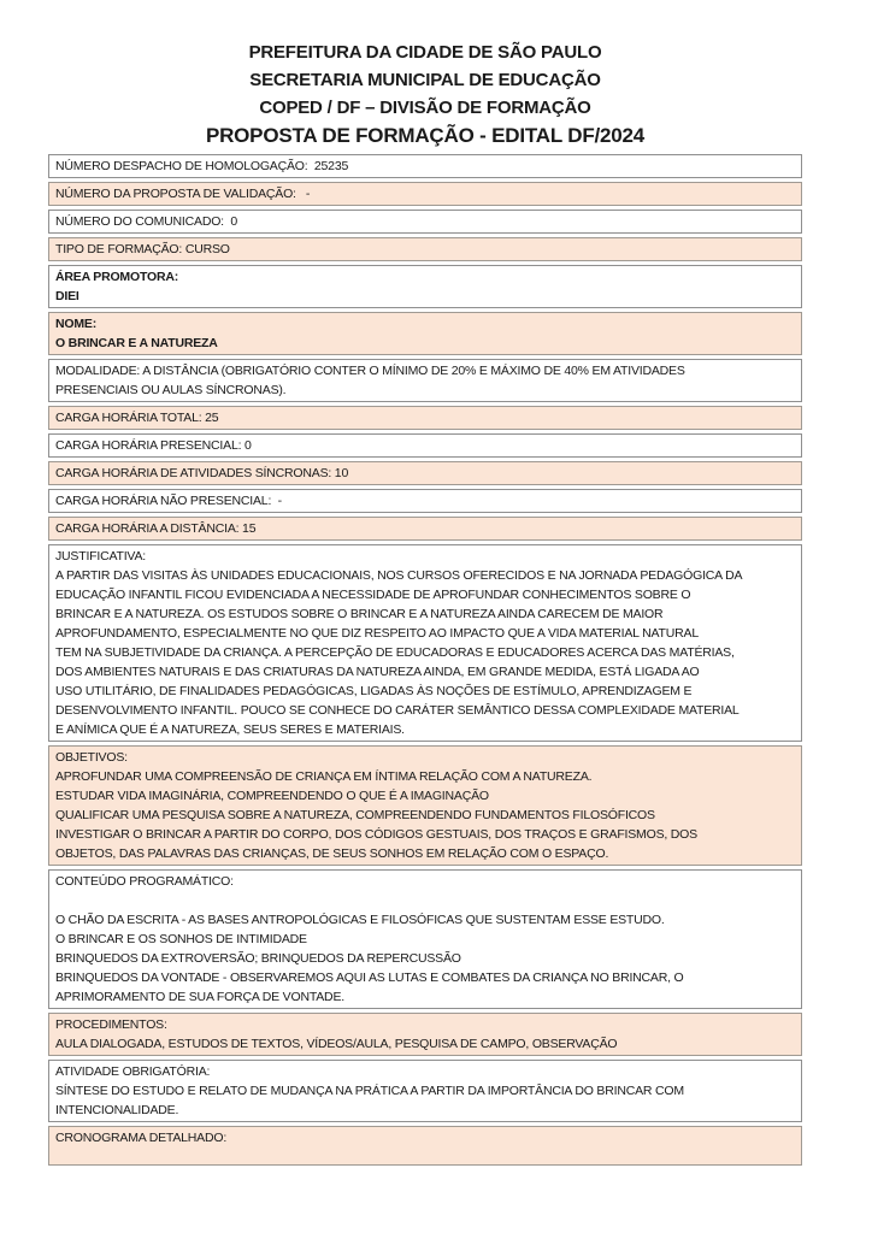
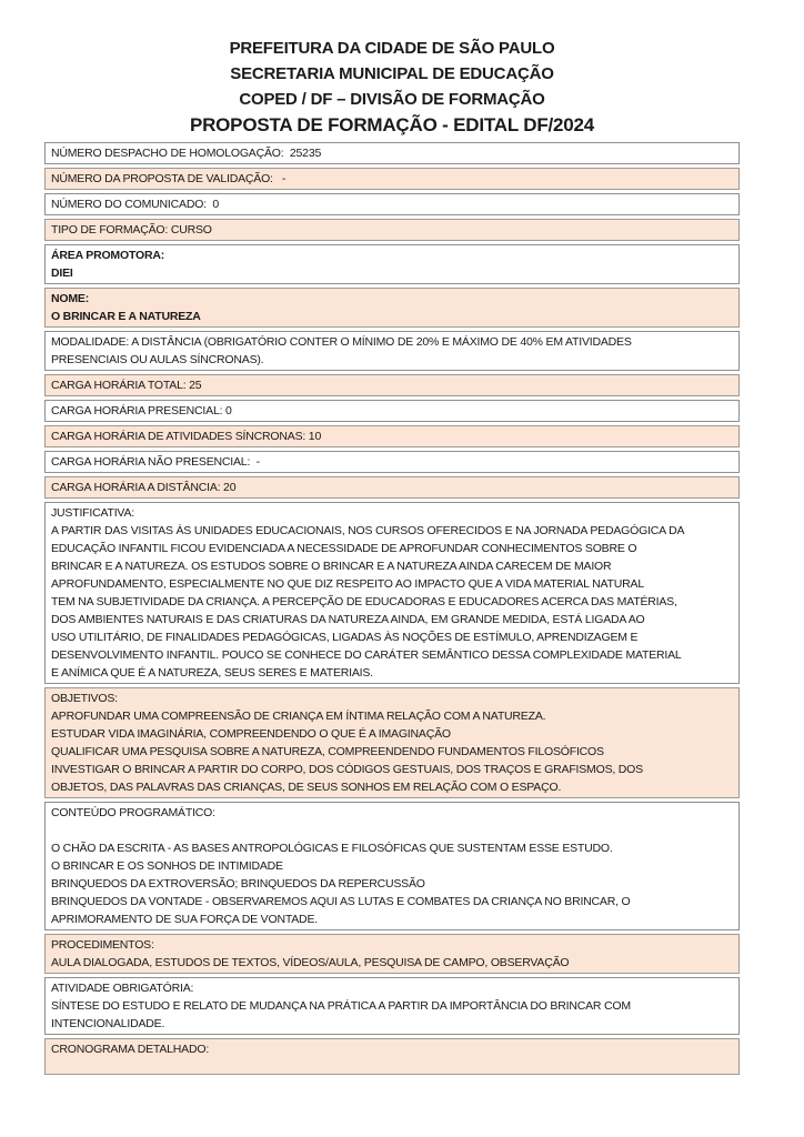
  PREFEITURA DA CIDADE DE SÃO PAULO
  SECRETARIA MUNICIPAL DE EDUCAÇÃO
  COPED / DF – DIVISÃO DE FORMAÇÃO
  PROPOSTA DE FORMAÇÃO - EDITAL DF/2024
  NÚMERO DESPACHO DE HOMOLOGAÇÃO: 25235
  NÚMERO DA PROPOSTA DE VALIDAÇÃO: -
  NÚMERO DO COMUNICADO: 0
  TIPO DE FORMAÇÃO: CURSO
  ÁREA PROMOTORA:
  DIEI
  NOME:
  O BRINCAR E A NATUREZA
  MODALIDADE: A DISTÂNCIA (OBRIGATÓRIO CONTER O MÍNIMO DE 20% E MÁXIMO DE 40% EM ATIVIDADES
  PRESENCIAIS OU AULAS SÍNCRONAS).
  CARGA HORÁRIA TOTAL: 25
  CARGA HORÁRIA PRESENCIAL: 0
  CARGA HORÁRIA DE ATIVIDADES SÍNCRONAS: 10
  CARGA HORÁRIA NÃO PRESENCIAL: -
- CARGA HORÁRIA A DISTÂNCIA: 15
+ CARGA HORÁRIA A DISTÂNCIA: 20
  JUSTIFICATIVA:
  A PARTIR DAS VISITAS ÀS UNIDADES EDUCACIONAIS, NOS CURSOS OFERECIDOS E NA JORNADA PEDAGÓGICA DA
  EDUCAÇÃO INFANTIL FICOU EVIDENCIADA A NECESSIDADE DE APROFUNDAR CONHECIMENTOS SOBRE O
  BRINCAR E A NATUREZA. OS ESTUDOS SOBRE O BRINCAR E A NATUREZA AINDA CARECEM DE MAIOR
  APROFUNDAMENTO, ESPECIALMENTE NO QUE DIZ RESPEITO AO IMPACTO QUE A VIDA MATERIAL NATURAL
  TEM NA SUBJETIVIDADE DA CRIANÇA. A PERCEPÇÃO DE EDUCADORAS E EDUCADORES ACERCA DAS MATÉRIAS,
  DOS AMBIENTES NATURAIS E DAS CRIATURAS DA NATUREZA AINDA, EM GRANDE MEDIDA, ESTÁ LIGADA AO
  USO UTILITÁRIO, DE FINALIDADES PEDAGÓGICAS, LIGADAS ÀS NOÇÕES DE ESTÍMULO, APRENDIZAGEM E
  DESENVOLVIMENTO INFANTIL. POUCO SE CONHECE DO CARÁTER SEMÂNTICO DESSA COMPLEXIDADE MATERIAL
  E ANÍMICA QUE É A NATUREZA, SEUS SERES E MATERIAIS.
  OBJETIVOS:
  APROFUNDAR UMA COMPREENSÃO DE CRIANÇA EM ÍNTIMA RELAÇÃO COM A NATUREZA.
  ESTUDAR VIDA IMAGINÁRIA, COMPREENDENDO O QUE É A IMAGINAÇÃO
  QUALIFICAR UMA PESQUISA SOBRE A NATUREZA, COMPREENDENDO FUNDAMENTOS FILOSÓFICOS
  INVESTIGAR O BRINCAR A PARTIR DO CORPO, DOS CÓDIGOS GESTUAIS, DOS TRAÇOS E GRAFISMOS, DOS
  OBJETOS, DAS PALAVRAS DAS CRIANÇAS, DE SEUS SONHOS EM RELAÇÃO COM O ESPAÇO.
  CONTEÚDO PROGRAMÁTICO:
  O CHÃO DA ESCRITA - AS BASES ANTROPOLÓGICAS E FILOSÓFICAS QUE SUSTENTAM ESSE ESTUDO.
  O BRINCAR E OS SONHOS DE INTIMIDADE
  BRINQUEDOS DA EXTROVERSÃO; BRINQUEDOS DA REPERCUSSÃO
  BRINQUEDOS DA VONTADE - OBSERVAREMOS AQUI AS LUTAS E COMBATES DA CRIANÇA NO BRINCAR, O
  APRIMORAMENTO DE SUA FORÇA DE VONTADE.
  PROCEDIMENTOS:
  AULA DIALOGADA, ESTUDOS DE TEXTOS, VÍDEOS/AULA, PESQUISA DE CAMPO, OBSERVAÇÃO
  ATIVIDADE OBRIGATÓRIA:
  SÍNTESE DO ESTUDO E RELATO DE MUDANÇA NA PRÁTICA A PARTIR DA IMPORTÂNCIA DO BRINCAR COM
  INTENCIONALIDADE.
  CRONOGRAMA DETALHADO:
